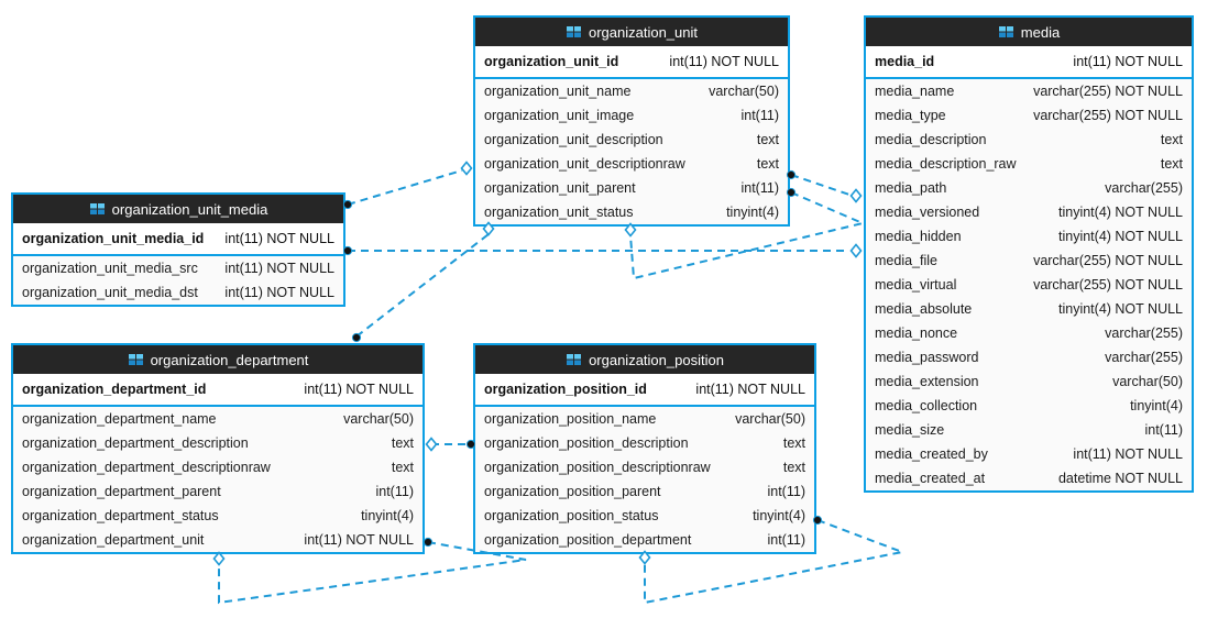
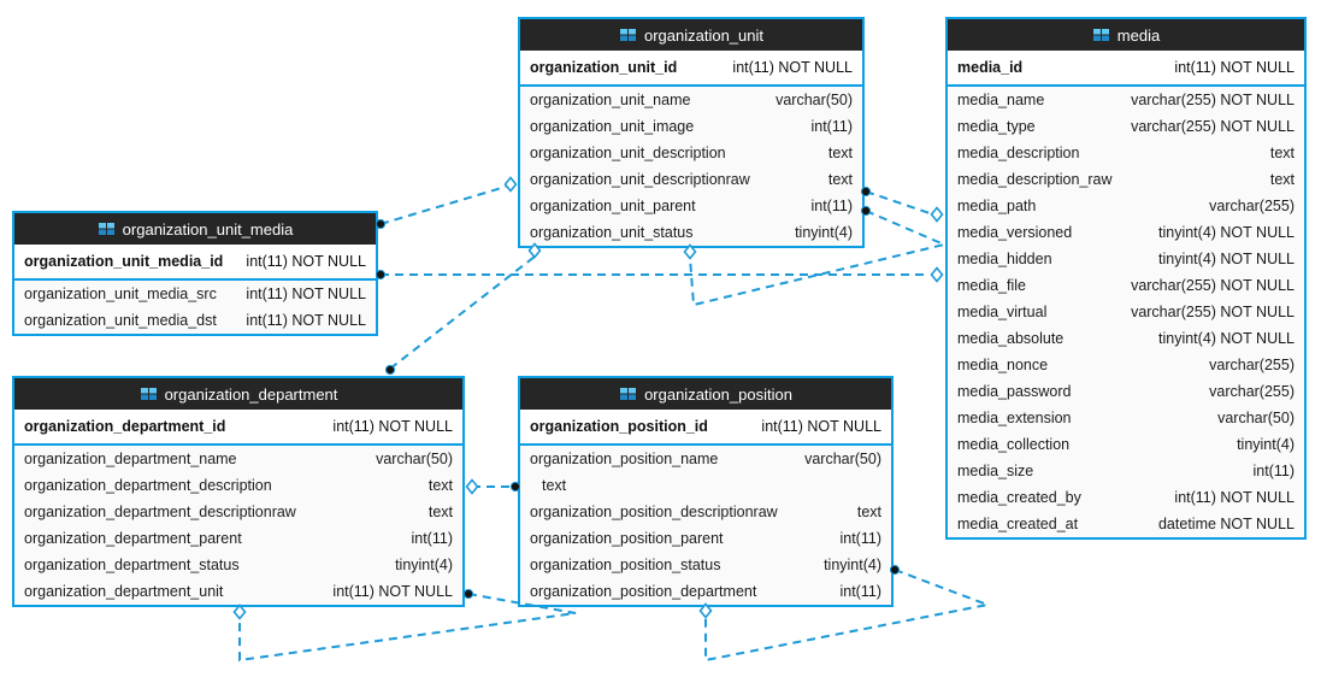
  organization_unit
  organization_unit_id
  int(11) NOT NULL
  organization_unit_name
  varchar(50)
  organization_unit_image
  int(11)
  organization_unit_description
  text
  organization_unit_descriptionraw
  text
  organization_unit_parent
  int(11)
  organization_unit_status
  tinyint(4)
  media
  media_id
  int(11) NOT NULL
  media_name
  varchar(255) NOT NULL
  media_type
  varchar(255) NOT NULL
  media_description
  text
  media_description_raw
  text
  media_path
  varchar(255)
  media_versioned
  tinyint(4) NOT NULL
  media_hidden
  tinyint(4) NOT NULL
  media_file
  varchar(255) NOT NULL
  media_virtual
  varchar(255) NOT NULL
  media_absolute
  tinyint(4) NOT NULL
  media_nonce
  varchar(255)
  media_password
  varchar(255)
  media_extension
  varchar(50)
  media_collection
  tinyint(4)
  media_size
  int(11)
  media_created_by
  int(11) NOT NULL
  media_created_at
  datetime NOT NULL
  organization_unit_media
  organization_unit_media_id
  int(11) NOT NULL
  organization_unit_media_src
  int(11) NOT NULL
  organization_unit_media_dst
  int(11) NOT NULL
  organization_department
  organization_department_id
  int(11) NOT NULL
  organization_department_name
  varchar(50)
  organization_department_description
  text
  organization_department_descriptionraw
  text
  organization_department_parent
  int(11)
  organization_department_status
  tinyint(4)
  organization_department_unit
  int(11) NOT NULL
  organization_position
  organization_position_id
  int(11) NOT NULL
  organization_position_name
  varchar(50)
- organization_position_description
  text
  organization_position_descriptionraw
  text
  organization_position_parent
  int(11)
  organization_position_status
  tinyint(4)
  organization_position_department
  int(11)
